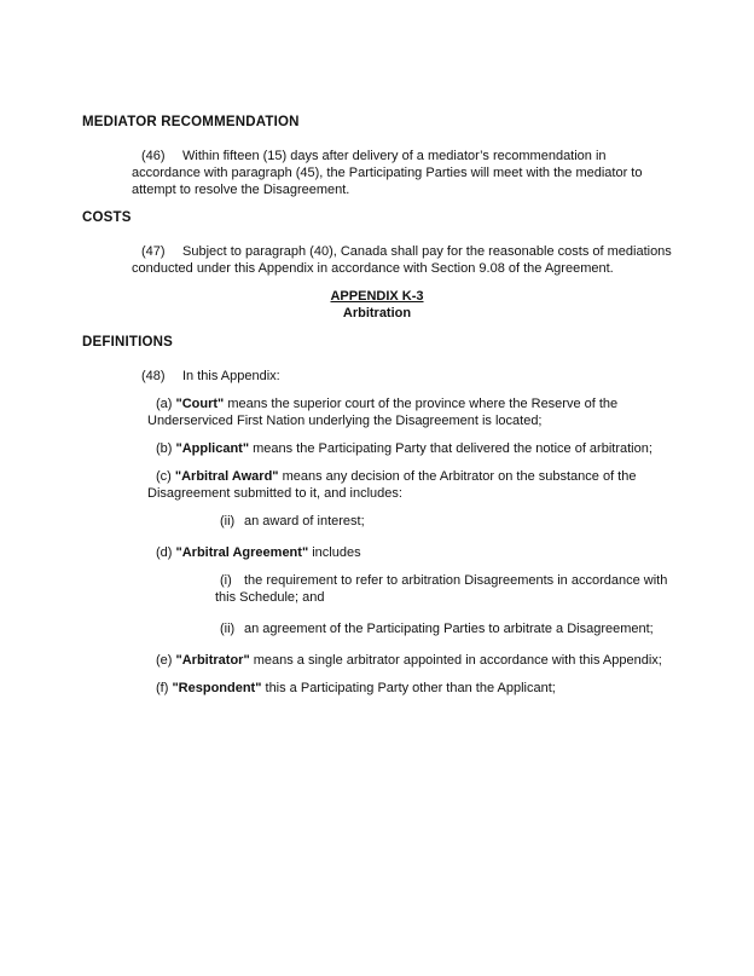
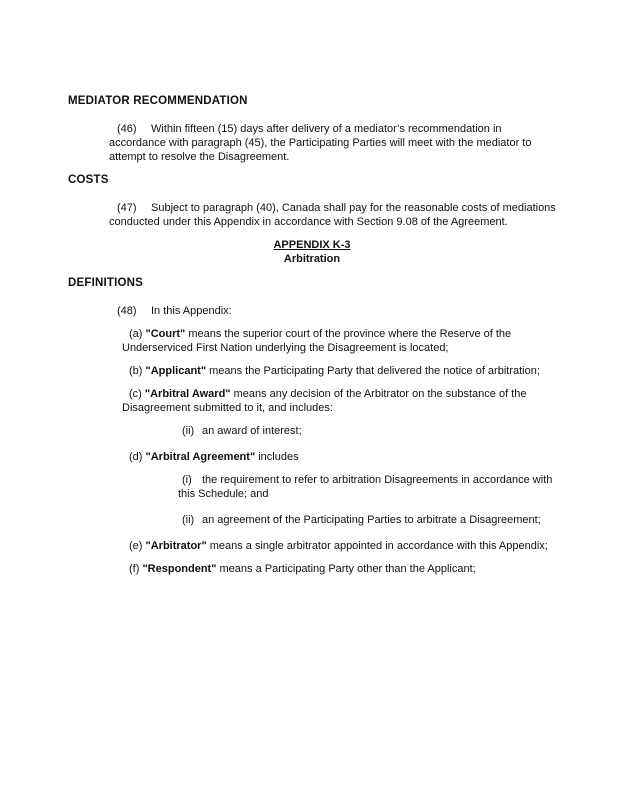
  MEDIATOR RECOMMENDATION
  (46) Within fifteen (15) days after delivery of a mediator’s recommendation in accordance with paragraph (45), the Participating Parties will meet with the mediator to attempt to resolve the Disagreement.
  COSTS
  (47) Subject to paragraph (40), Canada shall pay for the reasonable costs of mediations conducted under this Appendix in accordance with Section 9.08 of the Agreement.
  APPENDIX K-3
  Arbitration
  DEFINITIONS
  (48) In this Appendix:
  (a) "Court" means the superior court of the province where the Reserve of the Underserviced First Nation underlying the Disagreement is located;
  (b) "Applicant" means the Participating Party that delivered the notice of arbitration;
  (c) "Arbitral Award" means any decision of the Arbitrator on the substance of the Disagreement submitted to it, and includes:
  (ii) an award of interest;
  (d) "Arbitral Agreement" includes
  (i) the requirement to refer to arbitration Disagreements in accordance with this Schedule; and
  (ii) an agreement of the Participating Parties to arbitrate a Disagreement;
  (e) "Arbitrator" means a single arbitrator appointed in accordance with this Appendix;
- (f) "Respondent" this a Participating Party other than the Applicant;
+ (f) "Respondent" means a Participating Party other than the Applicant;
